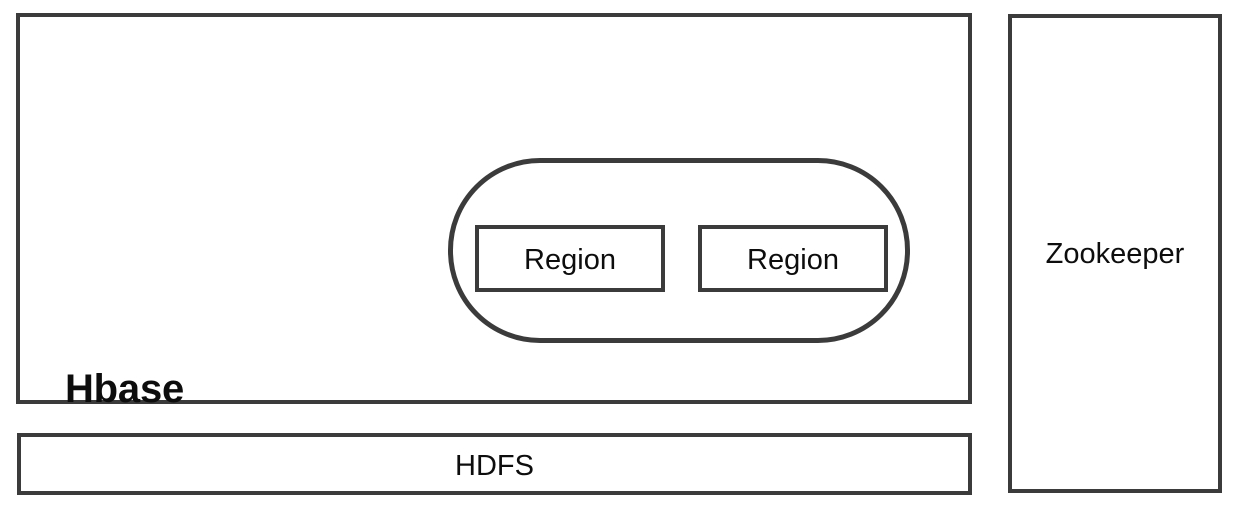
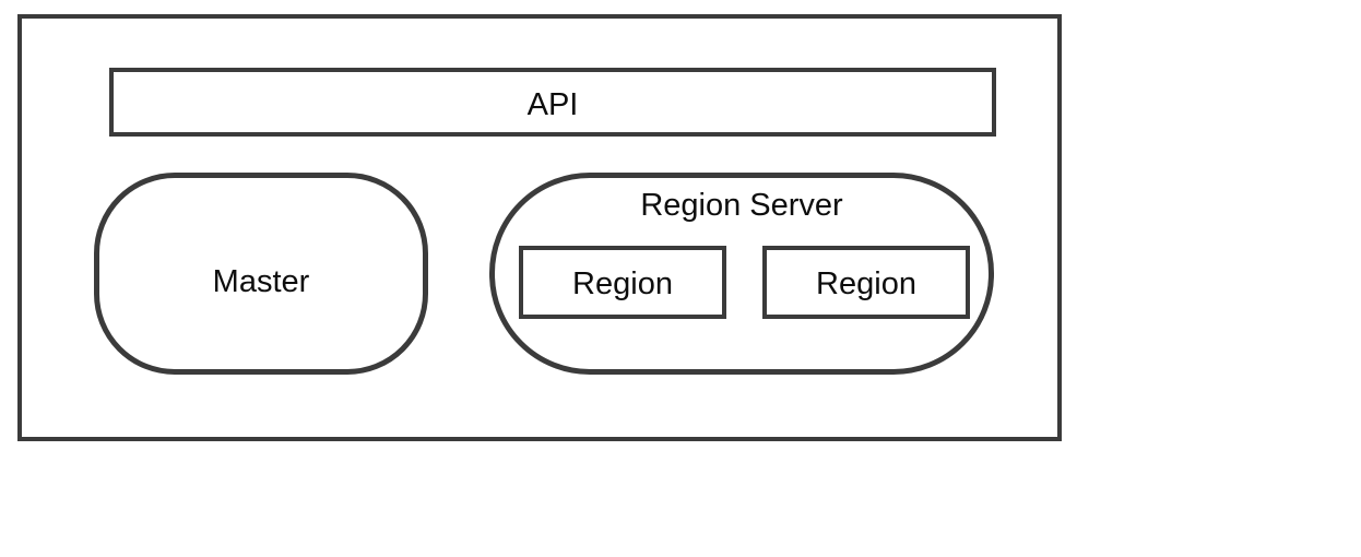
+ API
+ Master
+ Region Server
  Region
  Region
- Hbase
- HDFS
- Zookeeper
